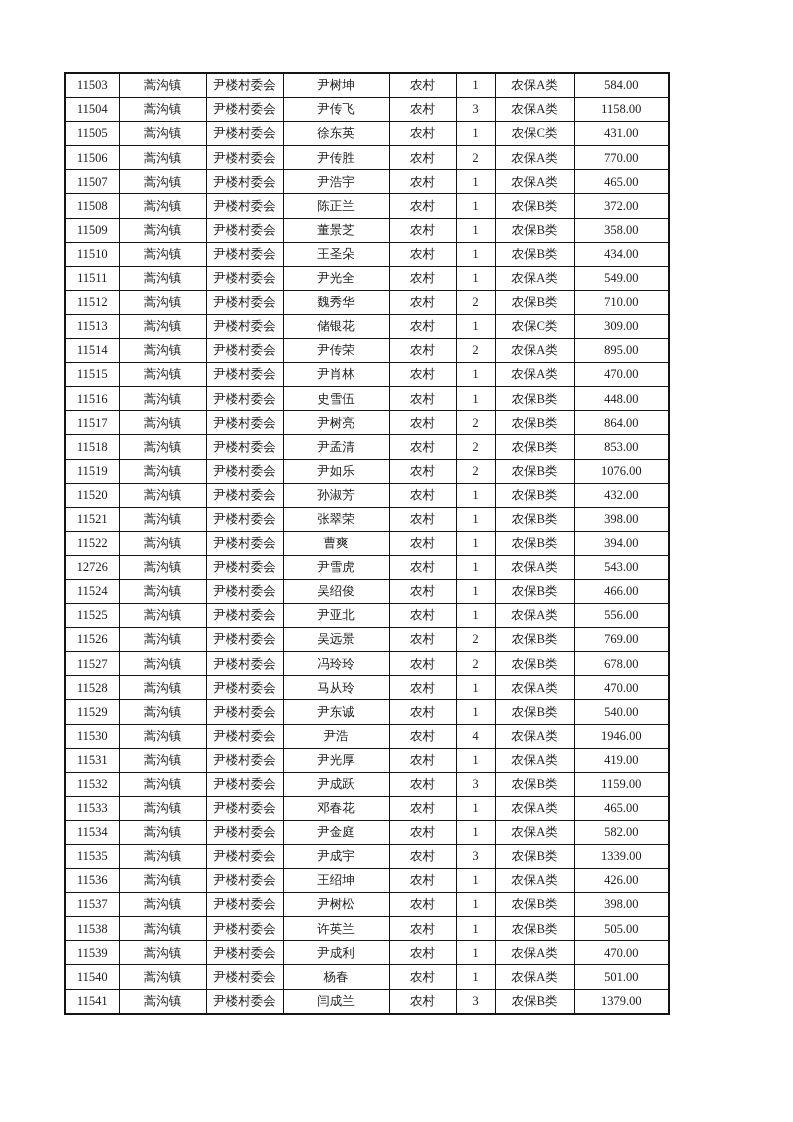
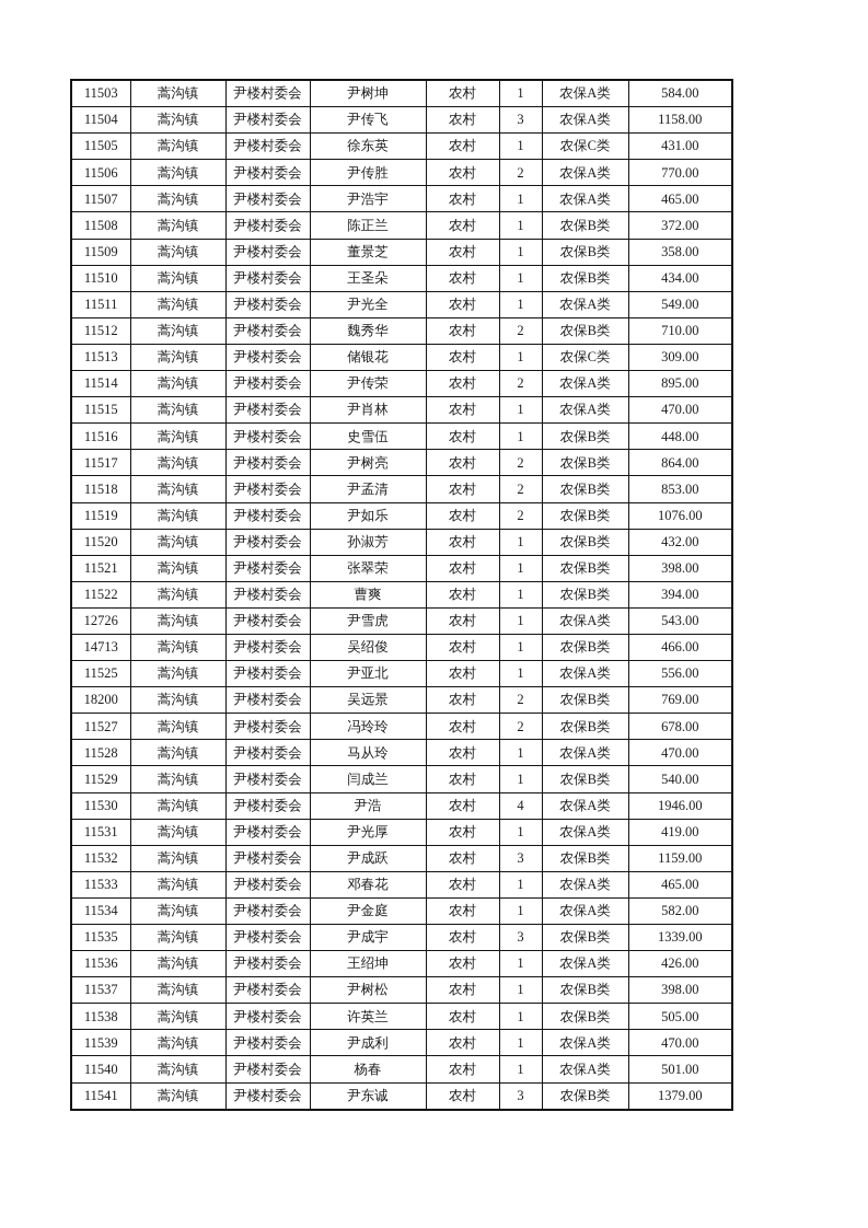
  11503	蒿沟镇	尹楼村委会	尹树坤	农村	1	农保A类	584.00
  11504	蒿沟镇	尹楼村委会	尹传飞	农村	3	农保A类	1158.00
  11505	蒿沟镇	尹楼村委会	徐东英	农村	1	农保C类	431.00
  11506	蒿沟镇	尹楼村委会	尹传胜	农村	2	农保A类	770.00
  11507	蒿沟镇	尹楼村委会	尹浩宇	农村	1	农保A类	465.00
  11508	蒿沟镇	尹楼村委会	陈正兰	农村	1	农保B类	372.00
  11509	蒿沟镇	尹楼村委会	董景芝	农村	1	农保B类	358.00
  11510	蒿沟镇	尹楼村委会	王圣朵	农村	1	农保B类	434.00
  11511	蒿沟镇	尹楼村委会	尹光全	农村	1	农保A类	549.00
  11512	蒿沟镇	尹楼村委会	魏秀华	农村	2	农保B类	710.00
  11513	蒿沟镇	尹楼村委会	储银花	农村	1	农保C类	309.00
  11514	蒿沟镇	尹楼村委会	尹传荣	农村	2	农保A类	895.00
  11515	蒿沟镇	尹楼村委会	尹肖林	农村	1	农保A类	470.00
  11516	蒿沟镇	尹楼村委会	史雪伍	农村	1	农保B类	448.00
  11517	蒿沟镇	尹楼村委会	尹树亮	农村	2	农保B类	864.00
  11518	蒿沟镇	尹楼村委会	尹孟清	农村	2	农保B类	853.00
  11519	蒿沟镇	尹楼村委会	尹如乐	农村	2	农保B类	1076.00
  11520	蒿沟镇	尹楼村委会	孙淑芳	农村	1	农保B类	432.00
  11521	蒿沟镇	尹楼村委会	张翠荣	农村	1	农保B类	398.00
  11522	蒿沟镇	尹楼村委会	曹爽	农村	1	农保B类	394.00
  12726	蒿沟镇	尹楼村委会	尹雪虎	农村	1	农保A类	543.00
- 11524	蒿沟镇	尹楼村委会	吴绍俊	农村	1	农保B类	466.00
+ 14713	蒿沟镇	尹楼村委会	吴绍俊	农村	1	农保B类	466.00
  11525	蒿沟镇	尹楼村委会	尹亚北	农村	1	农保A类	556.00
- 11526	蒿沟镇	尹楼村委会	吴远景	农村	2	农保B类	769.00
+ 18200	蒿沟镇	尹楼村委会	吴远景	农村	2	农保B类	769.00
  11527	蒿沟镇	尹楼村委会	冯玲玲	农村	2	农保B类	678.00
  11528	蒿沟镇	尹楼村委会	马从玲	农村	1	农保A类	470.00
- 11529	蒿沟镇	尹楼村委会	尹东诚	农村	1	农保B类	540.00
+ 11529	蒿沟镇	尹楼村委会	闫成兰	农村	1	农保B类	540.00
  11530	蒿沟镇	尹楼村委会	尹浩	农村	4	农保A类	1946.00
  11531	蒿沟镇	尹楼村委会	尹光厚	农村	1	农保A类	419.00
  11532	蒿沟镇	尹楼村委会	尹成跃	农村	3	农保B类	1159.00
  11533	蒿沟镇	尹楼村委会	邓春花	农村	1	农保A类	465.00
  11534	蒿沟镇	尹楼村委会	尹金庭	农村	1	农保A类	582.00
  11535	蒿沟镇	尹楼村委会	尹成宇	农村	3	农保B类	1339.00
  11536	蒿沟镇	尹楼村委会	王绍坤	农村	1	农保A类	426.00
  11537	蒿沟镇	尹楼村委会	尹树松	农村	1	农保B类	398.00
  11538	蒿沟镇	尹楼村委会	许英兰	农村	1	农保B类	505.00
  11539	蒿沟镇	尹楼村委会	尹成利	农村	1	农保A类	470.00
  11540	蒿沟镇	尹楼村委会	杨春	农村	1	农保A类	501.00
- 11541	蒿沟镇	尹楼村委会	闫成兰	农村	3	农保B类	1379.00
+ 11541	蒿沟镇	尹楼村委会	尹东诚	农村	3	农保B类	1379.00
